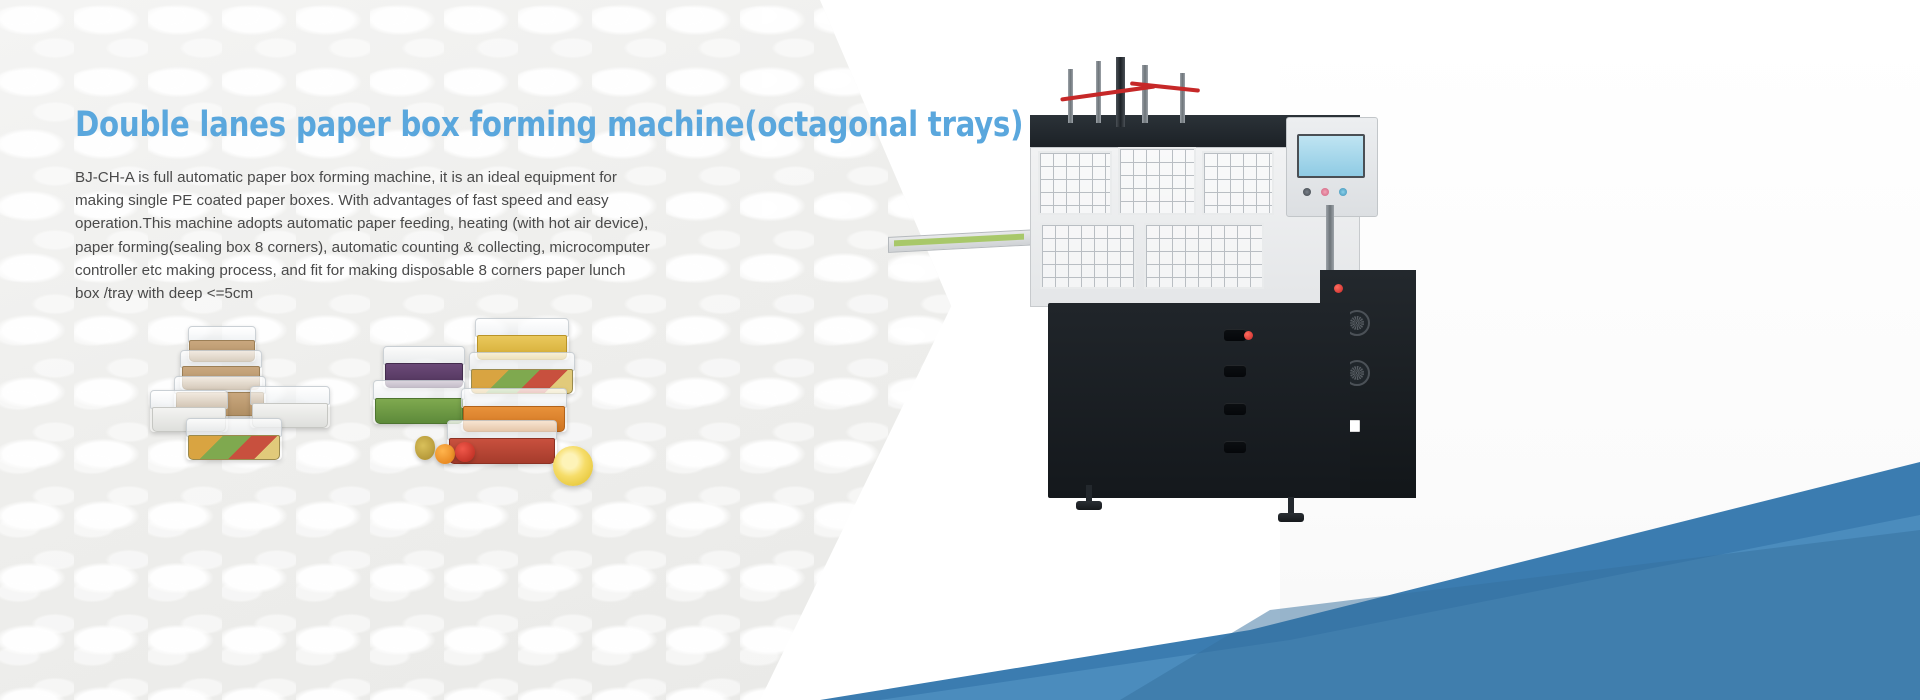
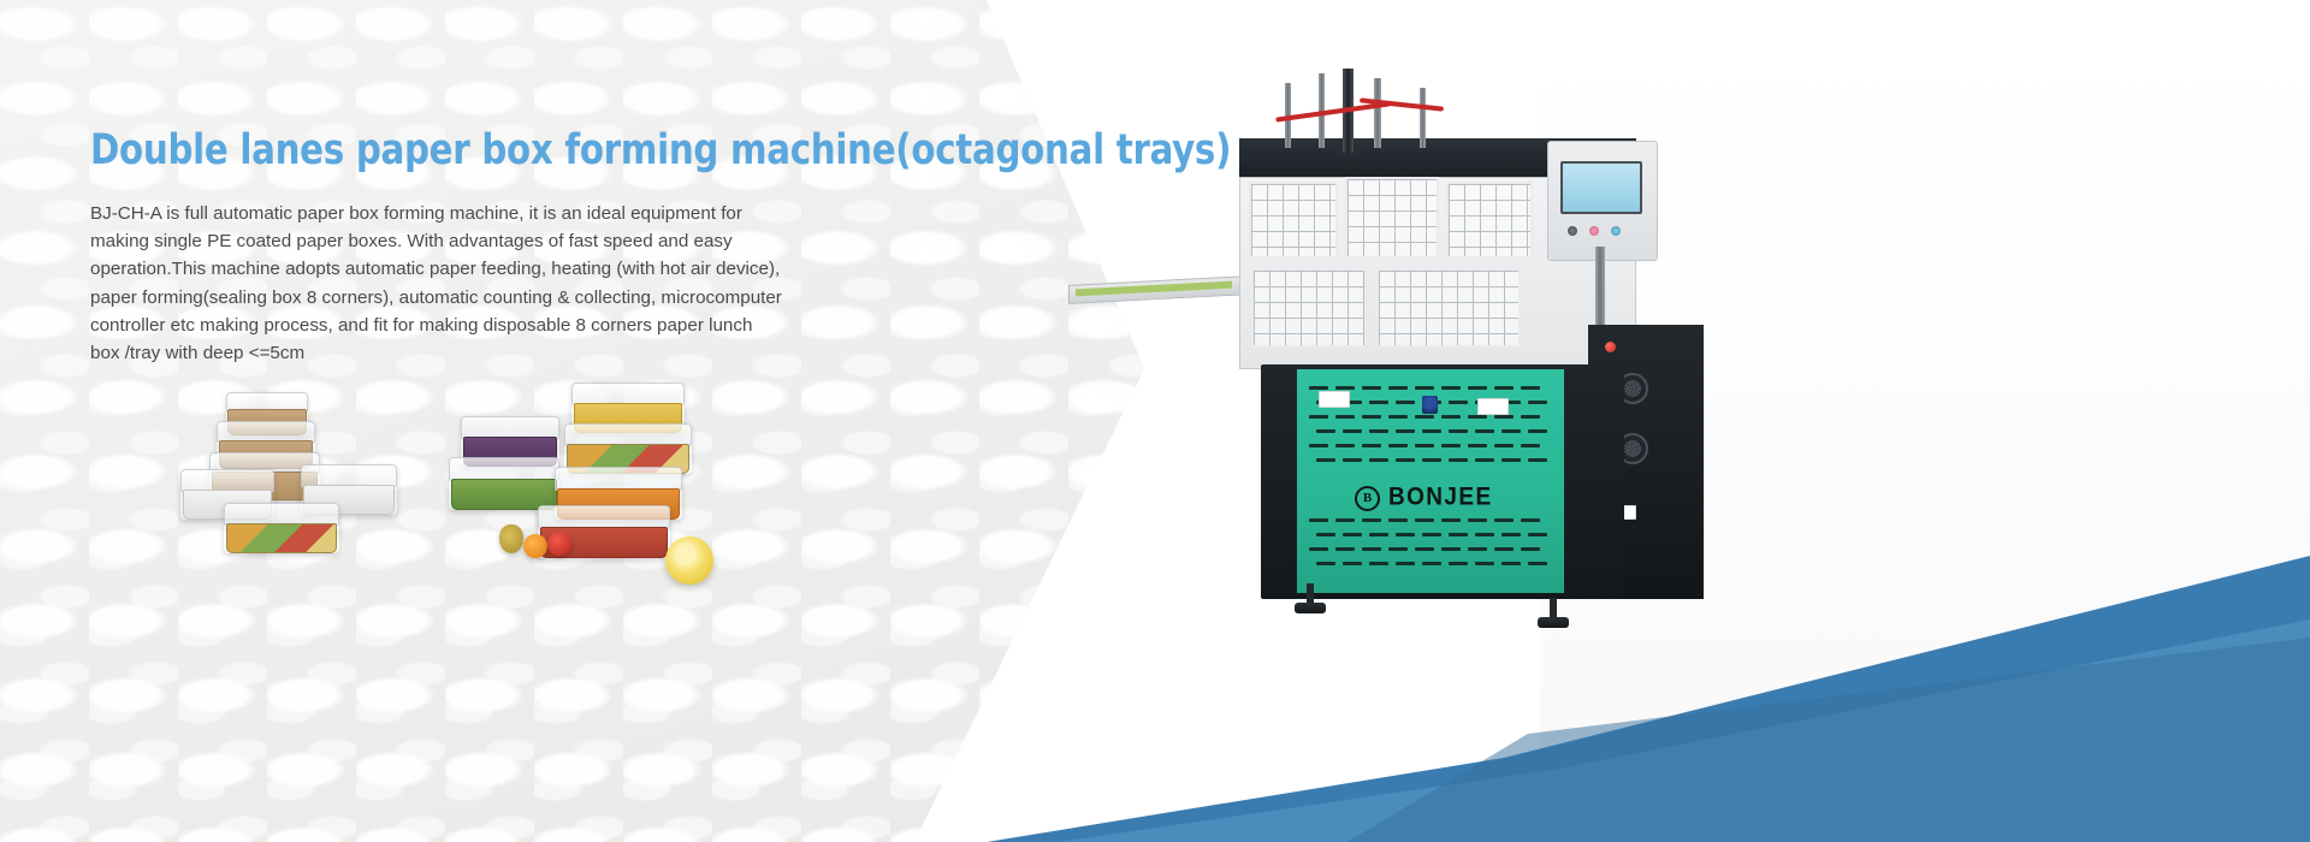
  Double lanes paper box forming machine(octagon
  BJ-CH-A is full automatic paper box forming machine, it is an ideal equipment for making single PE coated paper boxes. With advantages of fast speed and easy operation.This machine adopts automatic paper feeding, heating (with hot air device), paper forming(sealing box 8 corners), automatic counting & collecting, microcomputer controller etc making process, and fit for making disposable 8 corners paper lunch box /tray with deep <=5cm
+ B
+ BONJEE
